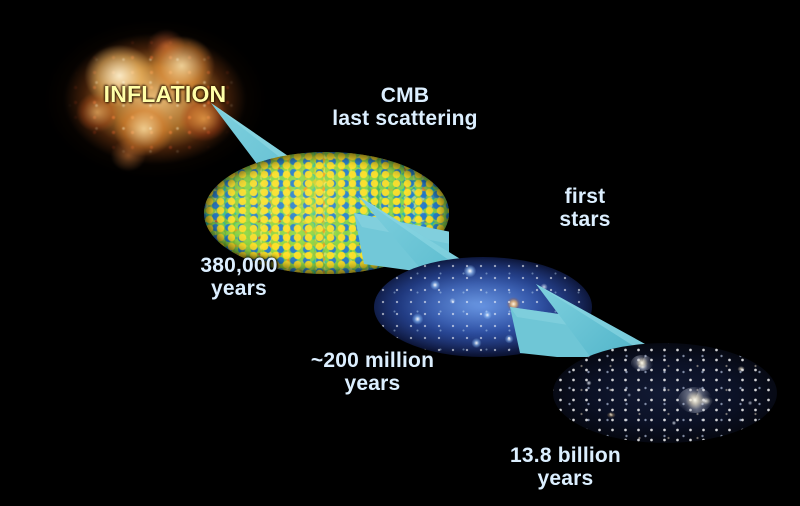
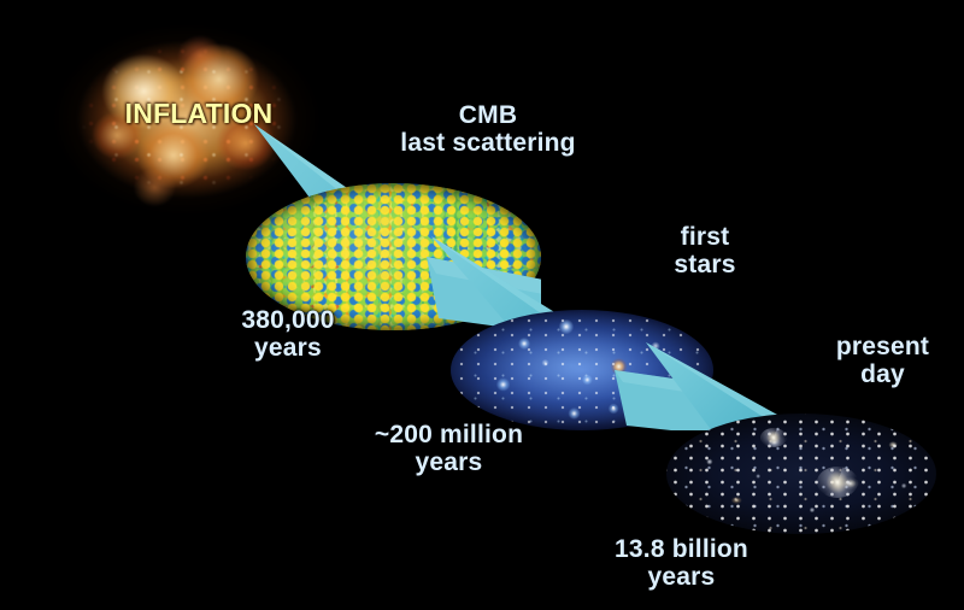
  INFLATION
  CMB
  last scattering
  380,000
  years
  first
  stars
  ~200 million
  years
+ present
+ day
  13.8 billion
  years
